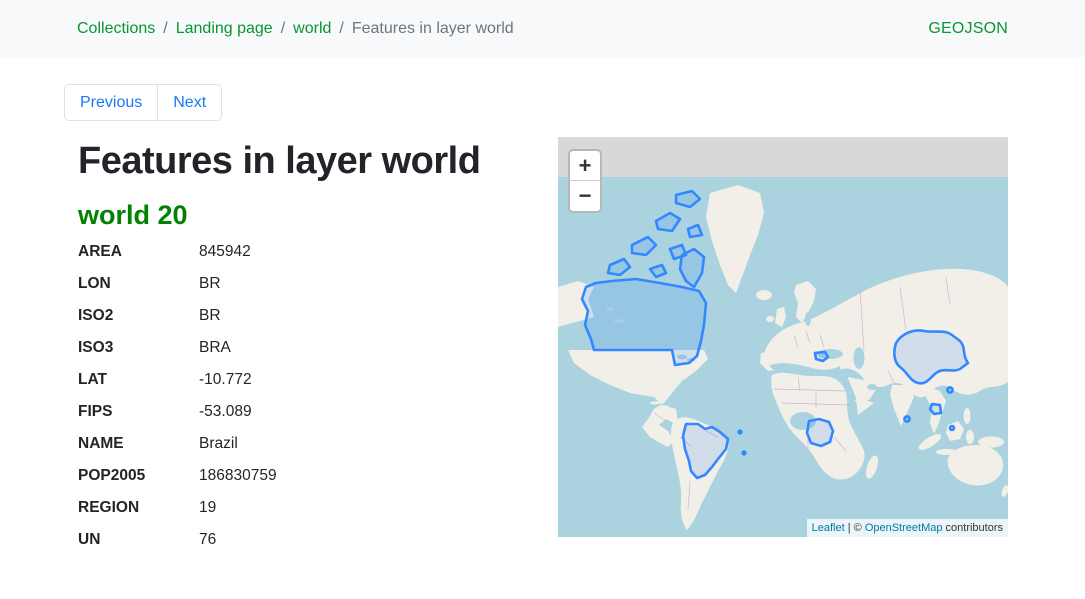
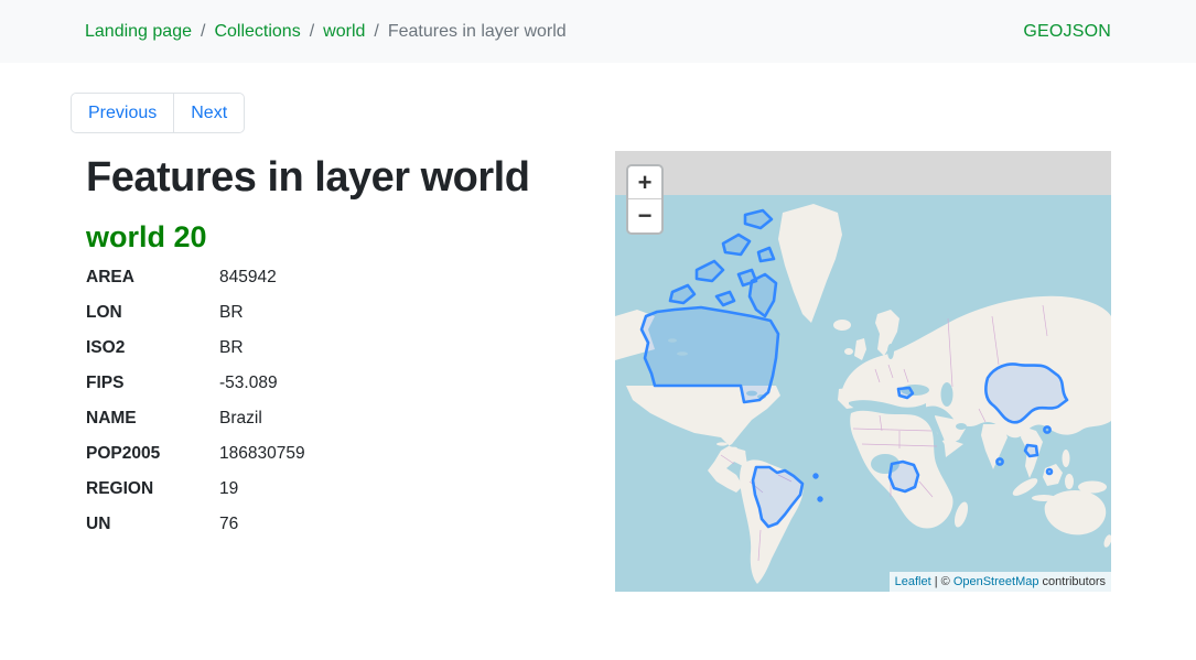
- Collections
+ Landing page
  /
- Landing page
+ Collections
  /
  world
  /
  Features in layer world
  GEOJSON
  Previous
  Next
  Features in layer world
  world 20
  AREA
  845942
  LON
  BR
  ISO2
  BR
- ISO3
- BRA
- LAT
- -10.772
  FIPS
  -53.089
  NAME
  Brazil
  POP2005
  186830759
  REGION
  19
  UN
  76
  +
  −
  Leaflet | © OpenStreetMap contributors
